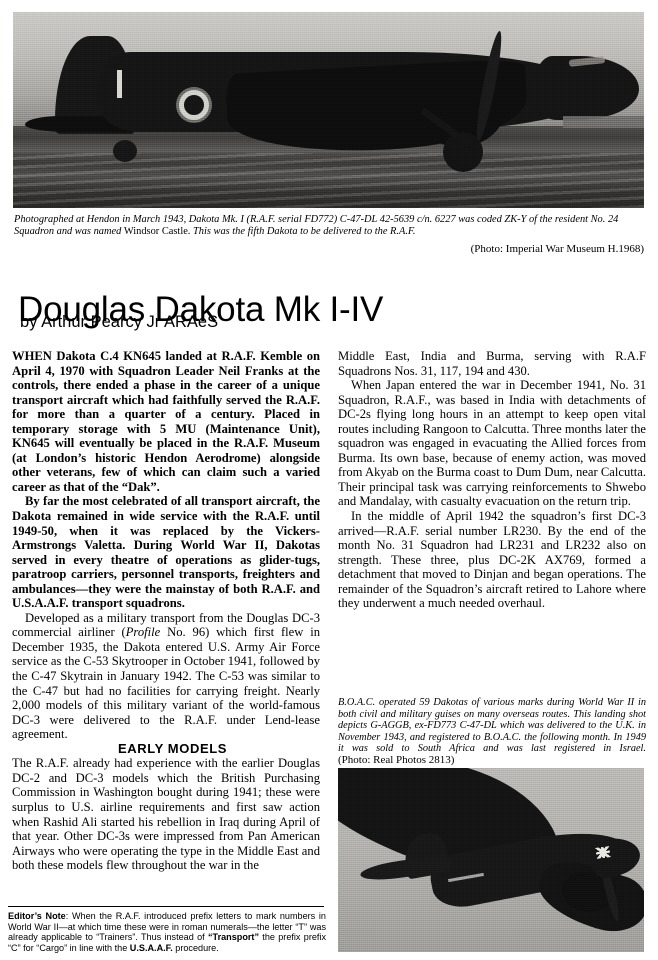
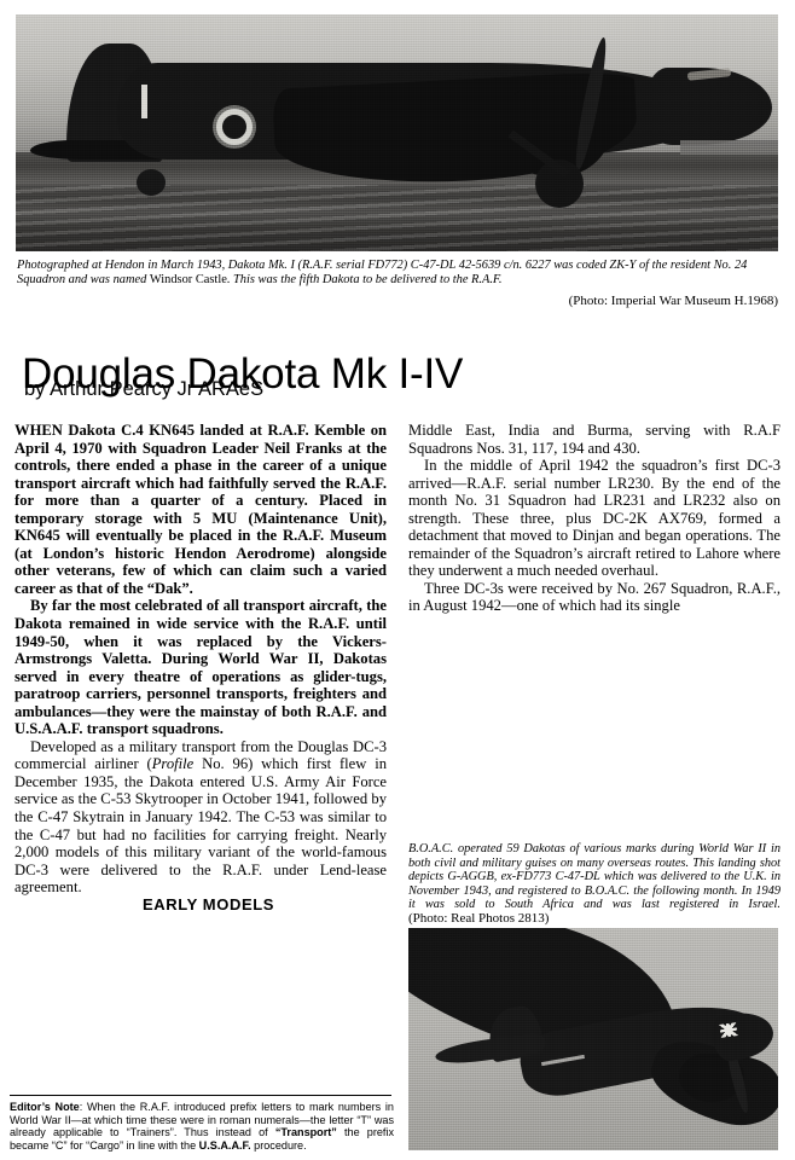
  Photographed at Hendon in March 1943, Dakota Mk. I (R.A.F. serial FD772) C-47-DL 42-5639 c/n. 6227 was coded ZK-Y of the resident No. 24 Squadron and was named Windsor Castle. This was the fifth Dakota to be delivered to the R.A.F.
  (Photo: Imperial War Museum H.1968)
  Douglas Dakota Mk I-IV
  by Arthur Pearcy Jr ARAeS
  WHEN Dakota C.4 KN645 landed at R.A.F. Kemble on April 4, 1970 with Squadron Leader Neil Franks at the controls, there ended a phase in the career of a unique transport aircraft which had faithfully served the R.A.F. for more than a quarter of a century. Placed in temporary storage with 5 MU (Maintenance Unit), KN645 will eventually be placed in the R.A.F. Museum (at London’s historic Hendon Aerodrome) alongside other veterans, few of which can claim such a varied career as that of the “Dak”.
  By far the most celebrated of all transport aircraft, the Dakota remained in wide service with the R.A.F. until 1949-50, when it was replaced by the Vickers-Armstrongs Valetta. During World War II, Dakotas served in every theatre of operations as glider-tugs, paratroop carriers, personnel transports, freighters and ambulances—they were the mainstay of both R.A.F. and U.S.A.A.F. transport squadrons.
  Developed as a military transport from the Douglas DC-3 commercial airliner (Profile No. 96) which first flew in December 1935, the Dakota entered U.S. Army Air Force service as the C-53 Skytrooper in October 1941, followed by the C-47 Skytrain in January 1942. The C-53 was similar to the C-47 but had no facilities for carrying freight. Nearly 2,000 models of this military variant of the world-famous DC-3 were delivered to the R.A.F. under Lend-lease agreement.
  EARLY MODELS
- The R.A.F. already had experience with the earlier Douglas DC-2 and DC-3 models which the British Purchasing Commission in Washington bought during 1941; these were surplus to U.S. airline requirements and first saw action when Rashid Ali started his rebellion in Iraq during April of that year. Other DC-3s were impressed from Pan American Airways who were operating the type in the Middle East and both these models flew throughout the war in the
  Middle East, India and Burma, serving with R.A.F Squadrons Nos. 31, 117, 194 and 430.
- When Japan entered the war in December 1941, No. 31 Squadron, R.A.F., was based in India with detachments of DC-2s flying long hours in an attempt to keep open vital routes including Rangoon to Calcutta. Three months later the squadron was engaged in evacuating the Allied forces from Burma. Its own base, because of enemy action, was moved from Akyab on the Burma coast to Dum Dum, near Calcutta. Their principal task was carrying reinforcements to Shwebo and Mandalay, with casualty evacuation on the return trip.
  In the middle of April 1942 the squadron’s first DC-3 arrived—R.A.F. serial number LR230. By the end of the month No. 31 Squadron had LR231 and LR232 also on strength. These three, plus DC-2K AX769, formed a detachment that moved to Dinjan and began operations. The remainder of the Squadron’s aircraft retired to Lahore where they underwent a much needed overhaul.
+ Three DC-3s were received by No. 267 Squadron, R.A.F., in August 1942—one of which had its single
  B.O.A.C. operated 59 Dakotas of various marks during World War II in both civil and military guises on many overseas routes. This landing shot depicts G-AGGB, ex-FD773 C-47-DL which was delivered to the U.K. in November 1943, and registered to B.O.A.C. the following month. In 1949 it was sold to South Africa and was last registered in Israel. (Photo: Real Photos 2813)
- Editor’s Note: When the R.A.F. introduced prefix letters to mark numbers in World War II—at which time these were in roman numerals—the letter “T” was already applicable to “Trainers”. Thus instead of “Transport” the prefix prefix “C” for “Cargo” in line with the U.S.A.A.F. procedure.
+ Editor’s Note: When the R.A.F. introduced prefix letters to mark numbers in World War II—at which time these were in roman numerals—the letter “T” was already applicable to “Trainers”. Thus instead of “Transport” the prefix became “C” for “Cargo” in line with the U.S.A.A.F. procedure.
